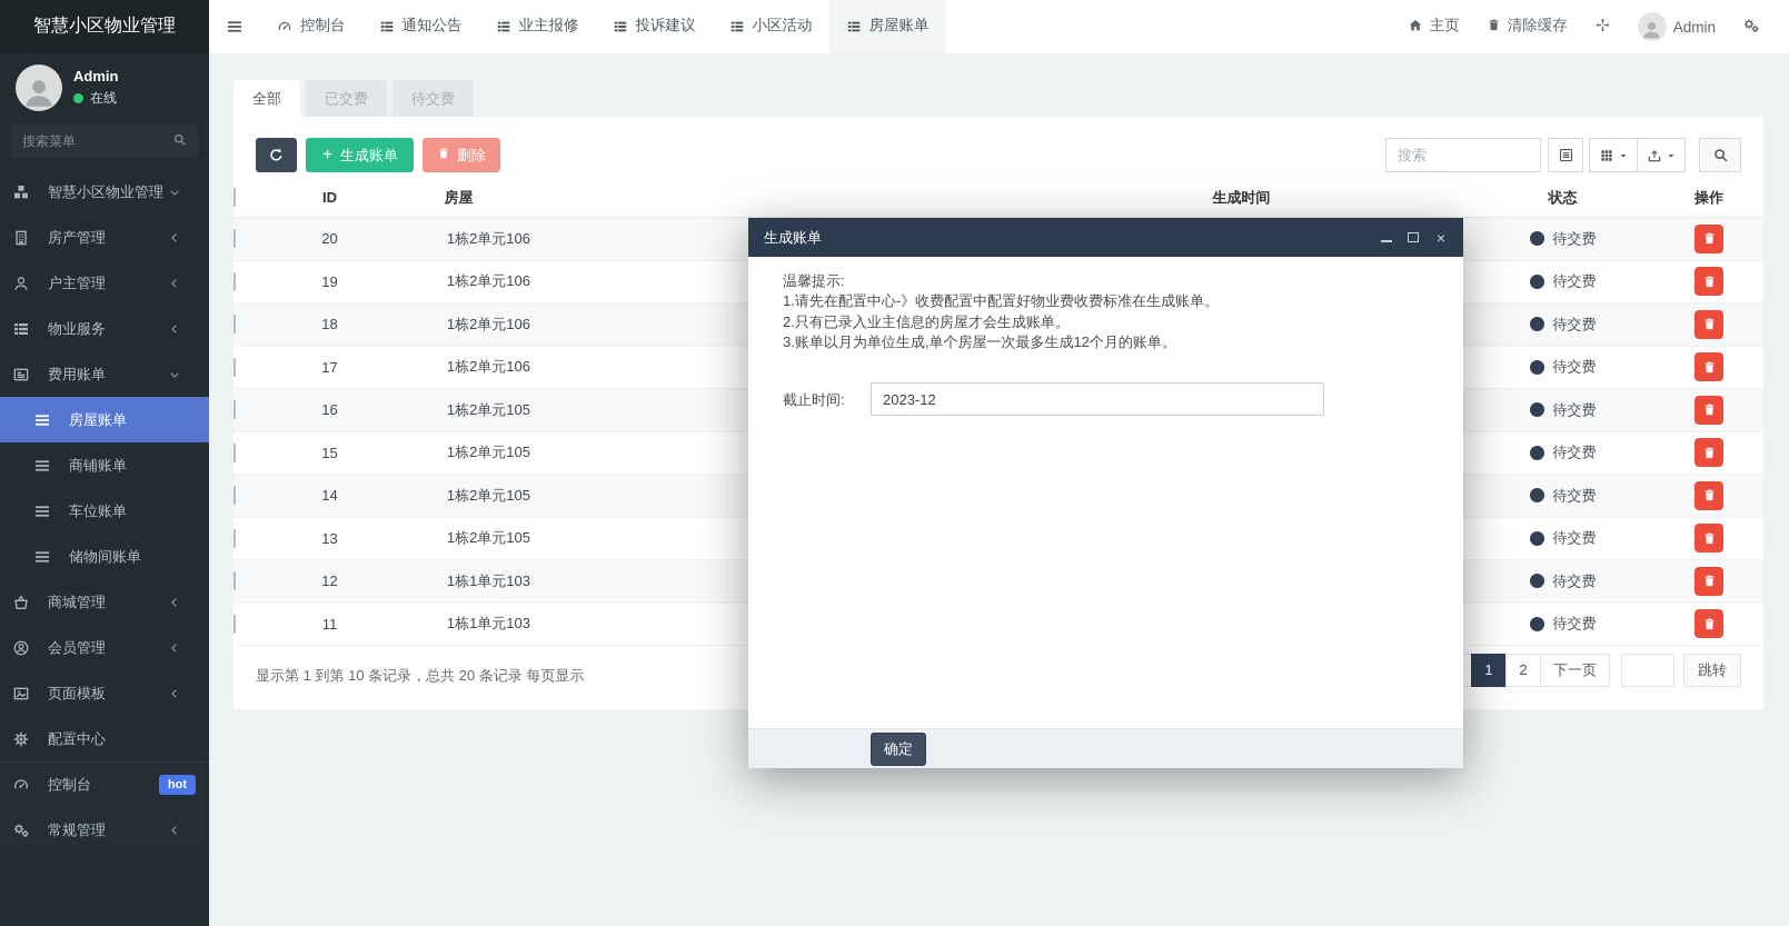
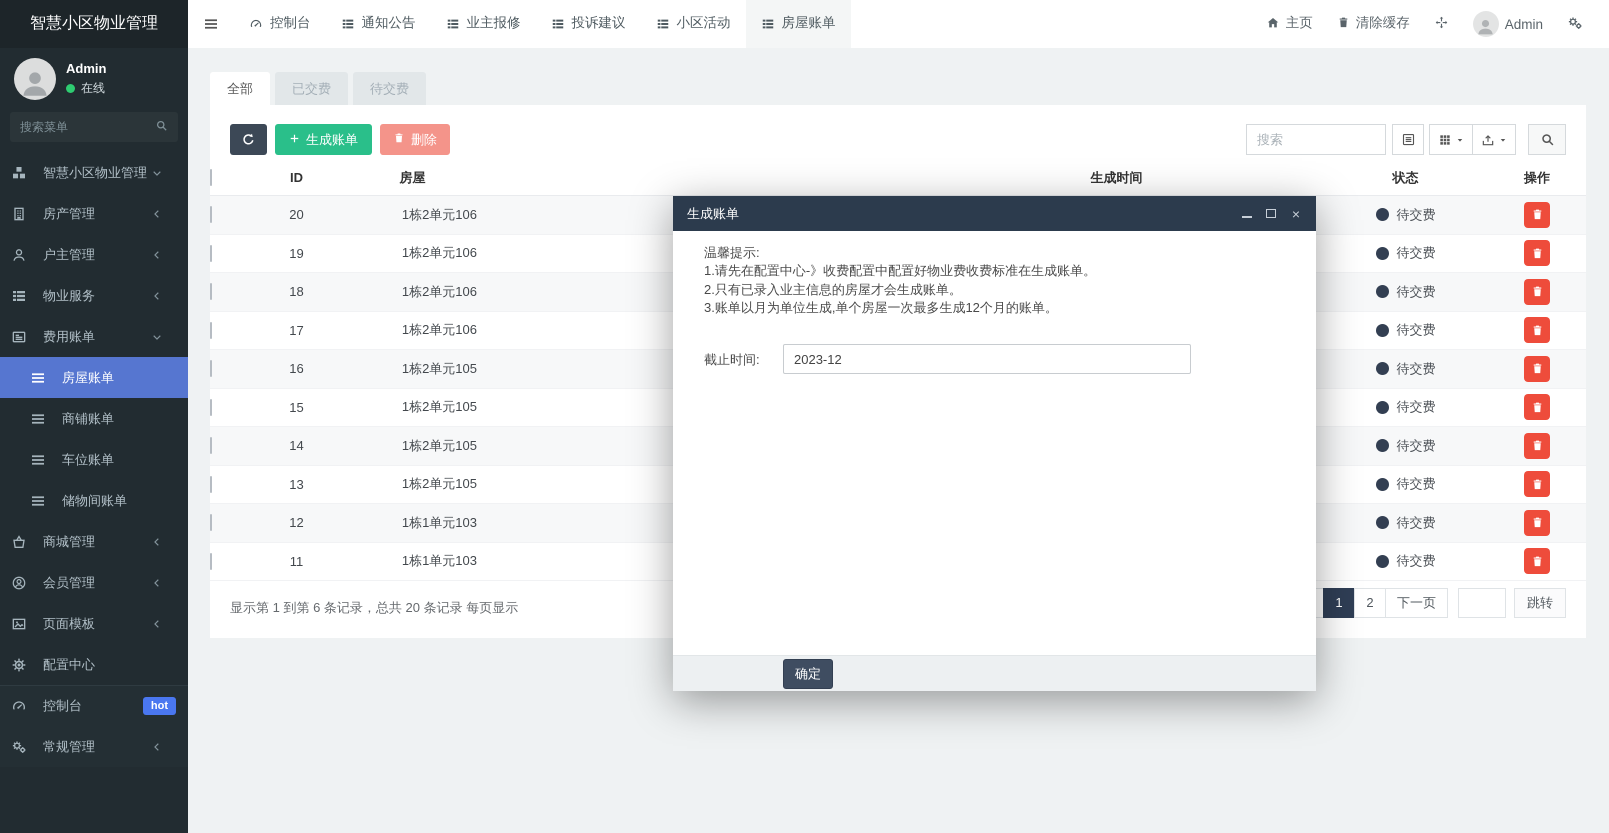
  智慧小区物业管理
  Admin
  在线
  搜索菜单
  智慧小区物业管理
  房产管理
  户主管理
  物业服务
  费用账单
  房屋账单
  商铺账单
  车位账单
  储物间账单
  商城管理
  会员管理
  页面模板
  配置中心
  控制台
  hot
  常规管理
  控制台
  通知公告
  业主报修
  投诉建议
  小区活动
  房屋账单
  主页
  清除缓存
  Admin
  全部
  已交费
  待交费
  生成账单
  删除
  搜索
  ID
  房屋
  生成时间
  状态
  操作
  20
  1栋2单元106
  待交费
  19
  1栋2单元106
  待交费
  18
  1栋2单元106
  待交费
  17
  1栋2单元106
  待交费
  16
  1栋2单元105
  待交费
  15
  1栋2单元105
  待交费
  14
  1栋2单元105
  待交费
  13
  1栋2单元105
  待交费
  12
  1栋1单元103
  待交费
  11
  1栋1单元103
  待交费
- 显示第 1 到第 10 条记录，总共 20 条记录 每页显示
+ 显示第 1 到第 6 条记录，总共 20 条记录 每页显示
  1
  2
  下一页
  跳转
  生成账单
  ×
  温馨提示:
  1.请先在配置中心-》收费配置中配置好物业费收费标准在生成账单。
  2.只有已录入业主信息的房屋才会生成账单。
  3.账单以月为单位生成,单个房屋一次最多生成12个月的账单。
  截止时间:
  2023-12
  确定
